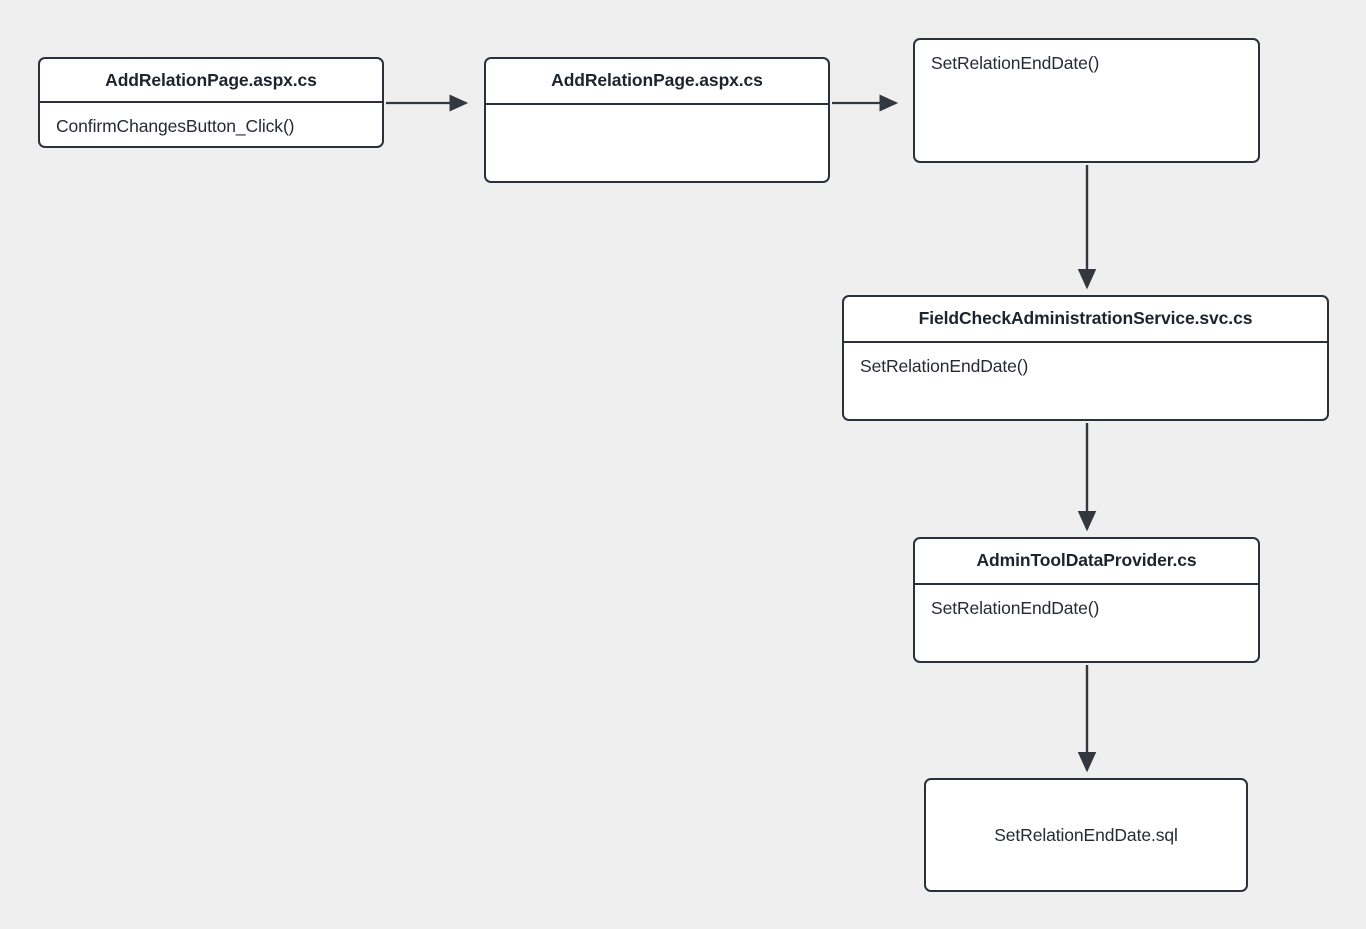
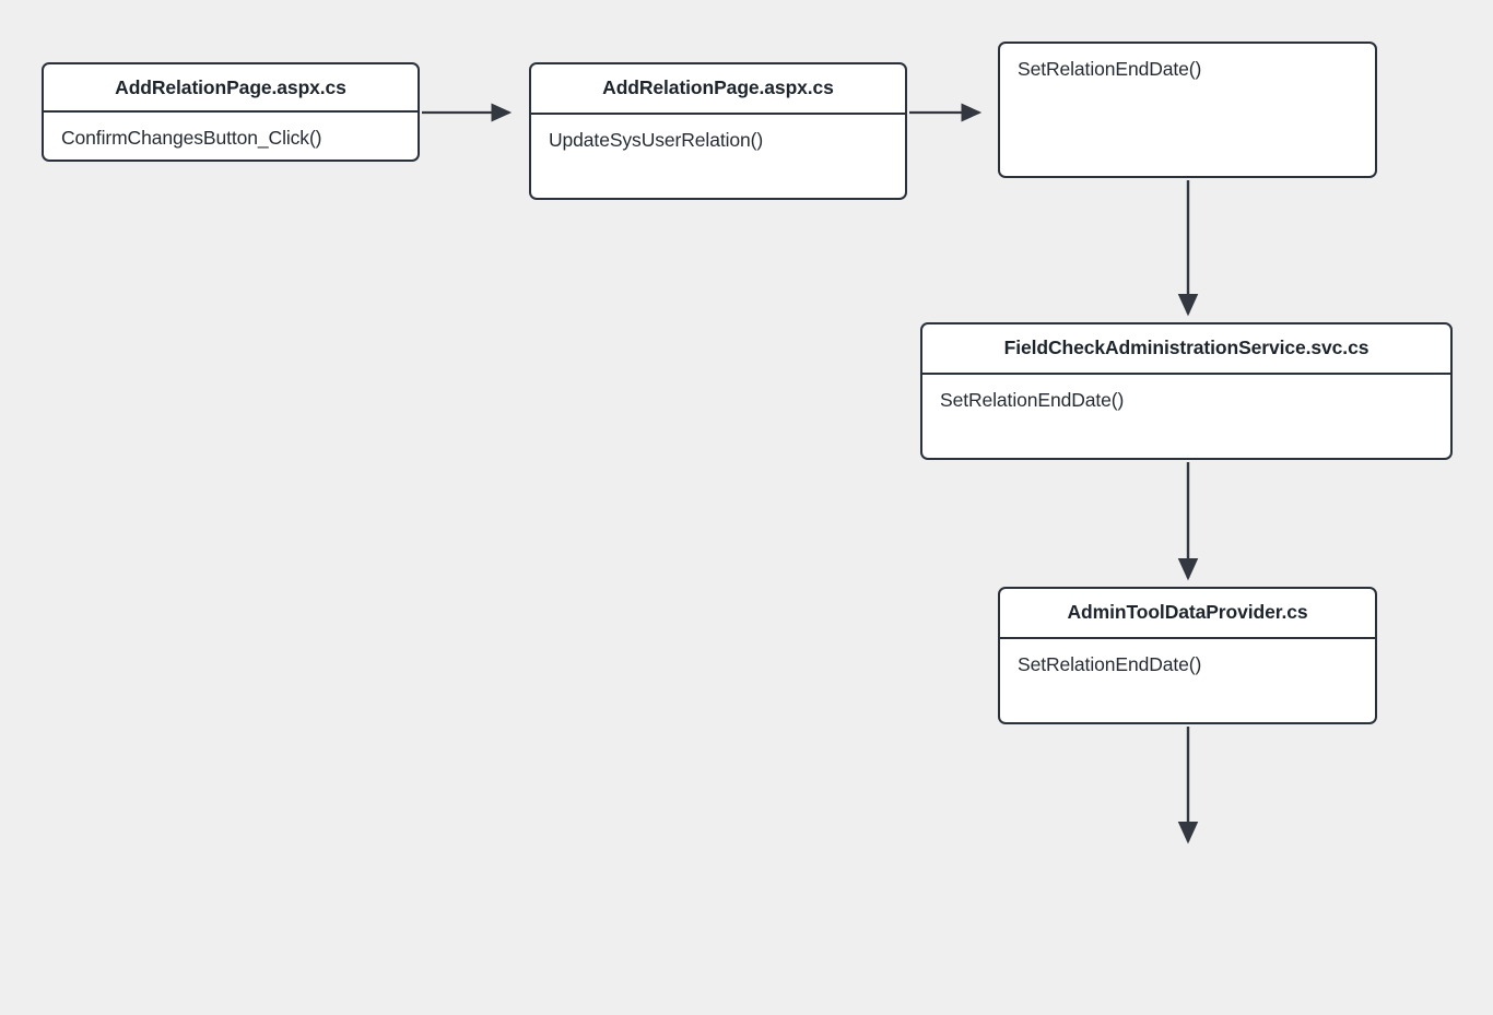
  AddRelationPage.aspx.cs
  ConfirmChangesButton_Click()
  AddRelationPage.aspx.cs
+ UpdateSysUserRelation()
  SetRelationEndDate()
  FieldCheckAdministrationService.svc.cs
  SetRelationEndDate()
  AdminToolDataProvider.cs
  SetRelationEndDate()
- SetRelationEndDate.sql
